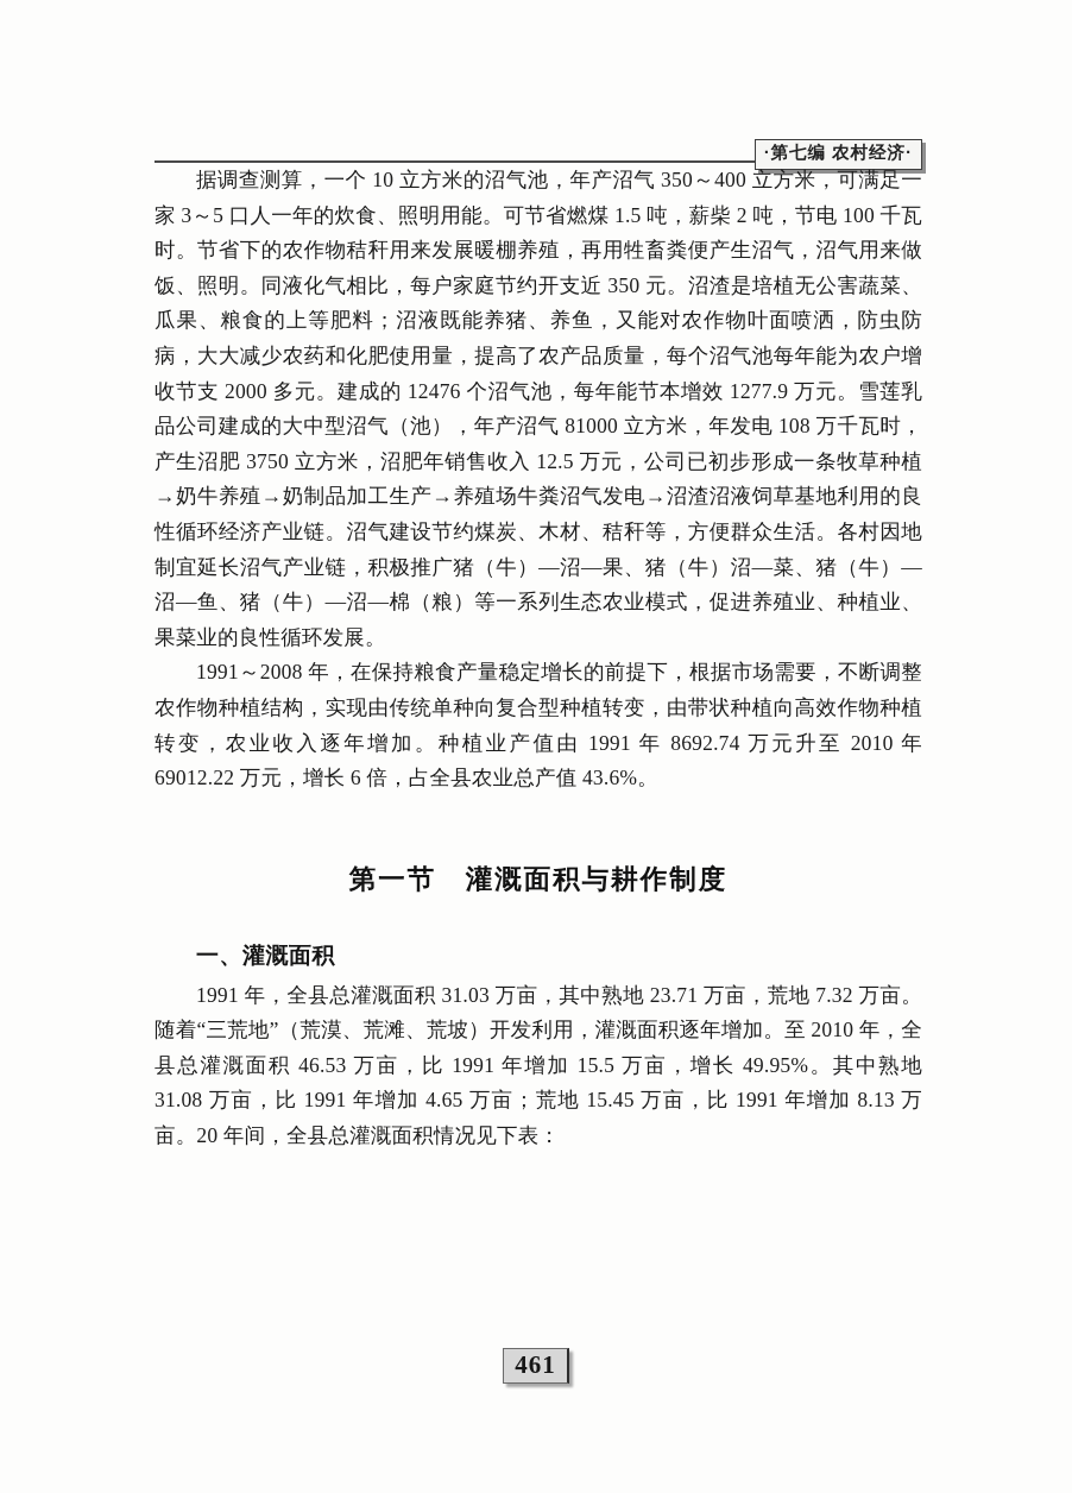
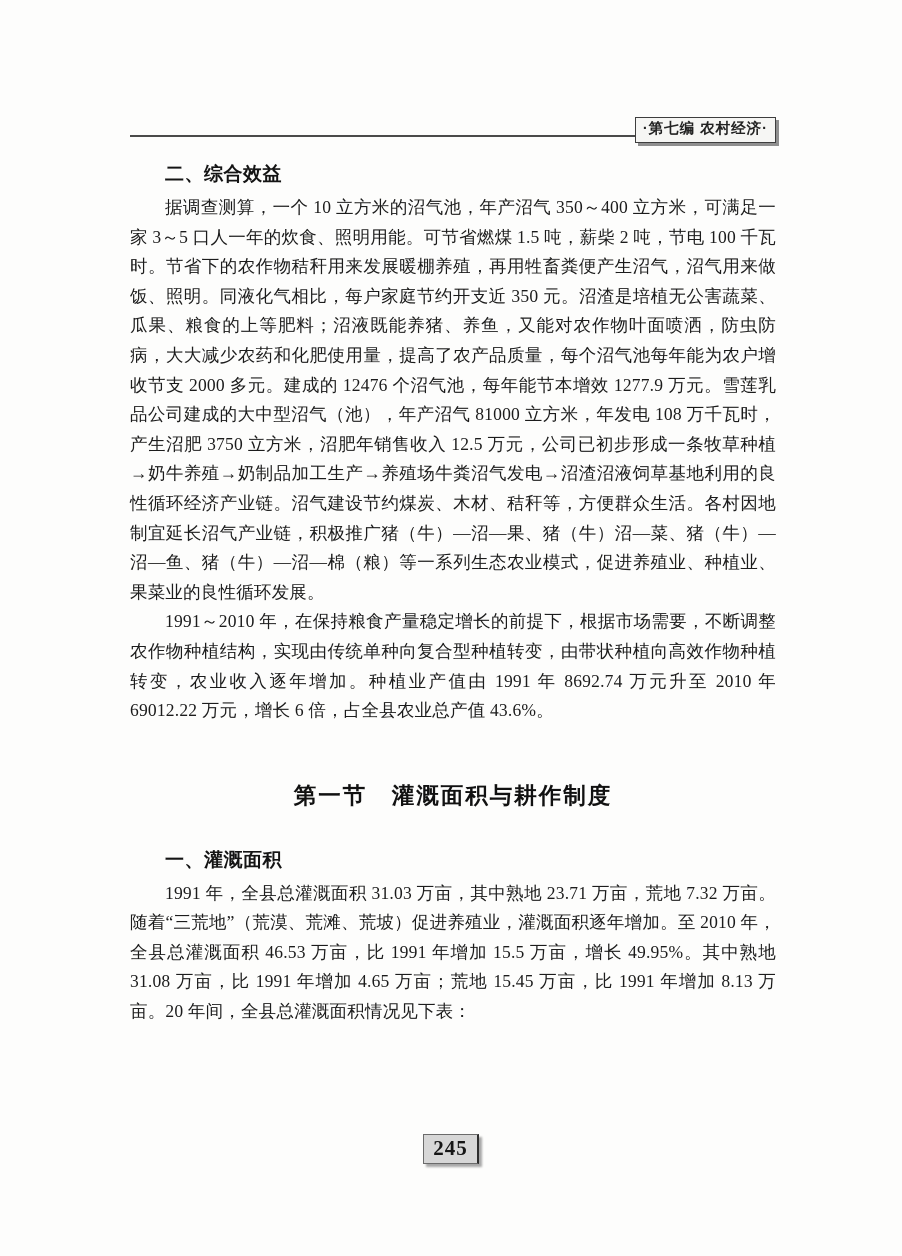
  ·第七编 农村经济·
+ 二、综合效益
  据调查测算，一个 10 立方米的沼气池，年产沼气 350～400 立方米，可满足一家 3～5 口人一年的炊食、照明用能。可节省燃煤 1.5 吨，薪柴 2 吨，节电 100 千瓦时。节省下的农作物秸秆用来发展暖棚养殖，再用牲畜粪便产生沼气，沼气用来做饭、照明。同液化气相比，每户家庭节约开支近 350 元。沼渣是培植无公害蔬菜、瓜果、粮食的上等肥料；沼液既能养猪、养鱼，又能对农作物叶面喷洒，防虫防病，大大减少农药和化肥使用量，提高了农产品质量，每个沼气池每年能为农户增收节支 2000 多元。建成的 12476 个沼气池，每年能节本增效 1277.9 万元。雪莲乳品公司建成的大中型沼气（池），年产沼气 81000 立方米，年发电 108 万千瓦时，产生沼肥 3750 立方米，沼肥年销售收入 12.5 万元，公司已初步形成一条牧草种植→奶牛养殖→奶制品加工生产→养殖场牛粪沼气发电→沼渣沼液饲草基地利用的良性循环经济产业链。沼气建设节约煤炭、木材、秸秆等，方便群众生活。各村因地制宜延长沼气产业链，积极推广猪（牛）—沼—果、猪（牛）沼—菜、猪（牛）—沼—鱼、猪（牛）—沼—棉（粮）等一系列生态农业模式，促进养殖业、种植业、果菜业的良性循环发展。
- 1991～2008 年，在保持粮食产量稳定增长的前提下，根据市场需要，不断调整农作物种植结构，实现由传统单种向复合型种植转变，由带状种植向高效作物种植转变，农业收入逐年增加。种植业产值由 1991 年 8692.74 万元升至 2010 年 69012.22 万元，增长 6 倍，占全县农业总产值 43.6%。
+ 1991～2010 年，在保持粮食产量稳定增长的前提下，根据市场需要，不断调整农作物种植结构，实现由传统单种向复合型种植转变，由带状种植向高效作物种植转变，农业收入逐年增加。种植业产值由 1991 年 8692.74 万元升至 2010 年 69012.22 万元，增长 6 倍，占全县农业总产值 43.6%。
  第一节 灌溉面积与耕作制度
  一、灌溉面积
- 1991 年，全县总灌溉面积 31.03 万亩，其中熟地 23.71 万亩，荒地 7.32 万亩。随着“三荒地”（荒漠、荒滩、荒坡）开发利用，灌溉面积逐年增加。至 2010 年，全县总灌溉面积 46.53 万亩，比 1991 年增加 15.5 万亩，增长 49.95%。其中熟地 31.08 万亩，比 1991 年增加 4.65 万亩；荒地 15.45 万亩，比 1991 年增加 8.13 万亩。20 年间，全县总灌溉面积情况见下表：
+ 1991 年，全县总灌溉面积 31.03 万亩，其中熟地 23.71 万亩，荒地 7.32 万亩。随着“三荒地”（荒漠、荒滩、荒坡）促进养殖业，灌溉面积逐年增加。至 2010 年，全县总灌溉面积 46.53 万亩，比 1991 年增加 15.5 万亩，增长 49.95%。其中熟地 31.08 万亩，比 1991 年增加 4.65 万亩；荒地 15.45 万亩，比 1991 年增加 8.13 万亩。20 年间，全县总灌溉面积情况见下表：
- 461
+ 245
